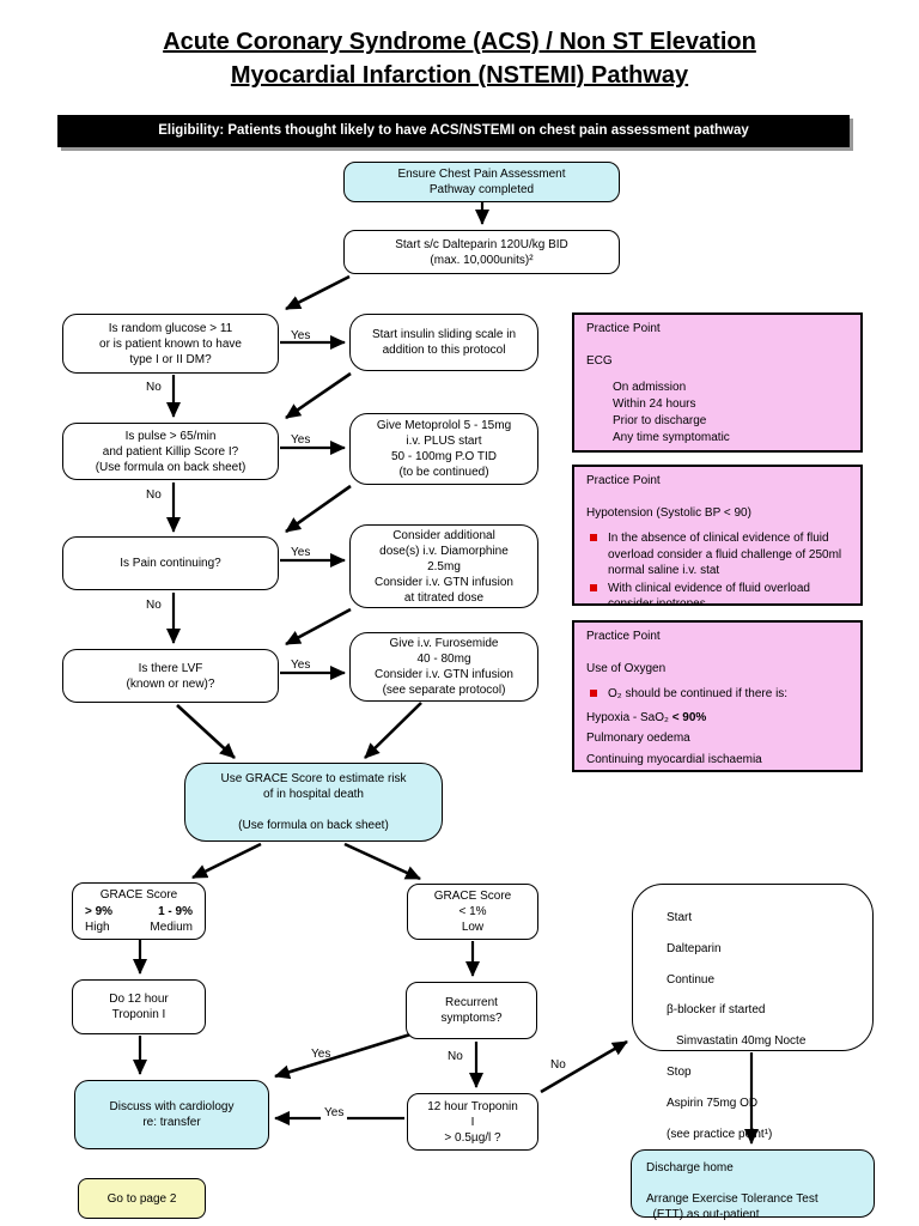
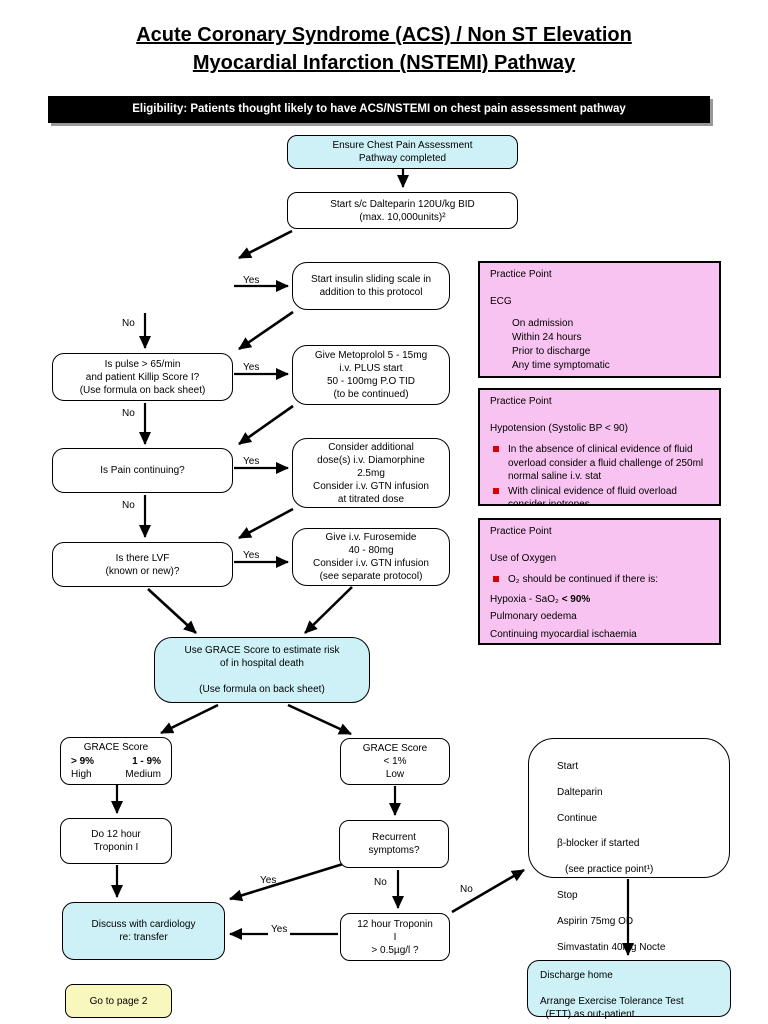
  Acute Coronary Syndrome (ACS) / Non ST Elevation
  Myocardial Infarction (NSTEMI) Pathway
  Eligibility: Patients thought likely to have ACS/NSTEMI on chest pain assessment pathway
  Ensure Chest Pain Assessment
  Pathway completed
  Start s/c Dalteparin 120U/kg BID
  (max. 10,000units)²
- Is random glucose > 11
- or is patient known to have
- type I or II DM?
  Start insulin sliding scale in
  addition to this protocol
  Is pulse > 65/min
  and patient Killip Score I?
  (Use formula on back sheet)
  Give Metoprolol 5 - 15mg
  i.v. PLUS start
  50 - 100mg P.O TID
  (to be continued)
  Is Pain continuing?
  Consider additional
  dose(s) i.v. Diamorphine
  2.5mg
  Consider i.v. GTN infusion
  at titrated dose
  Is there LVF
  (known or new)?
  Give i.v. Furosemide
  40 - 80mg
  Consider i.v. GTN infusion
  (see separate protocol)
  Use GRACE Score to estimate risk
  of in hospital death
  (Use formula on back sheet)
  GRACE Score
  > 9%
  1 - 9%
  High
  Medium
  GRACE Score
  < 1%
  Low
  Do 12 hour
  Troponin I
  Recurrent
  symptoms?
  Discuss with cardiology
  re: transfer
  Go to page 2
  12 hour Troponin
  I
  > 0.5µg/l ?
  Start
  Dalteparin
  Continue
  β-blocker if started
- Simvastatin 40mg Nocte
+ (see practice point¹)
  Stop
  Aspirin 75mg OD
- (see practice point¹)
+ Simvastatin 40mg Nocte
  Discharge home
  Arrange Exercise Tolerance Test
  (ETT) as out-patient
  Practice Point
  ECG
  On admission
  Within 24 hours
  Prior to discharge
  Any time symptomatic
  Practice Point
  Hypotension (Systolic BP < 90)
  In the absence of clinical evidence of fluid overload consider a fluid challenge of 250ml normal saline i.v. stat
  Practice Point
  Use of Oxygen
  O₂ should be continued if there is:
  Hypoxia - SaO₂ < 90%
  Pulmonary oedema
  Continuing myocardial ischaemia
  Yes
  No
  Yes
  No
  Yes
  No
  Yes
  Yes
  No
  Yes
  No
